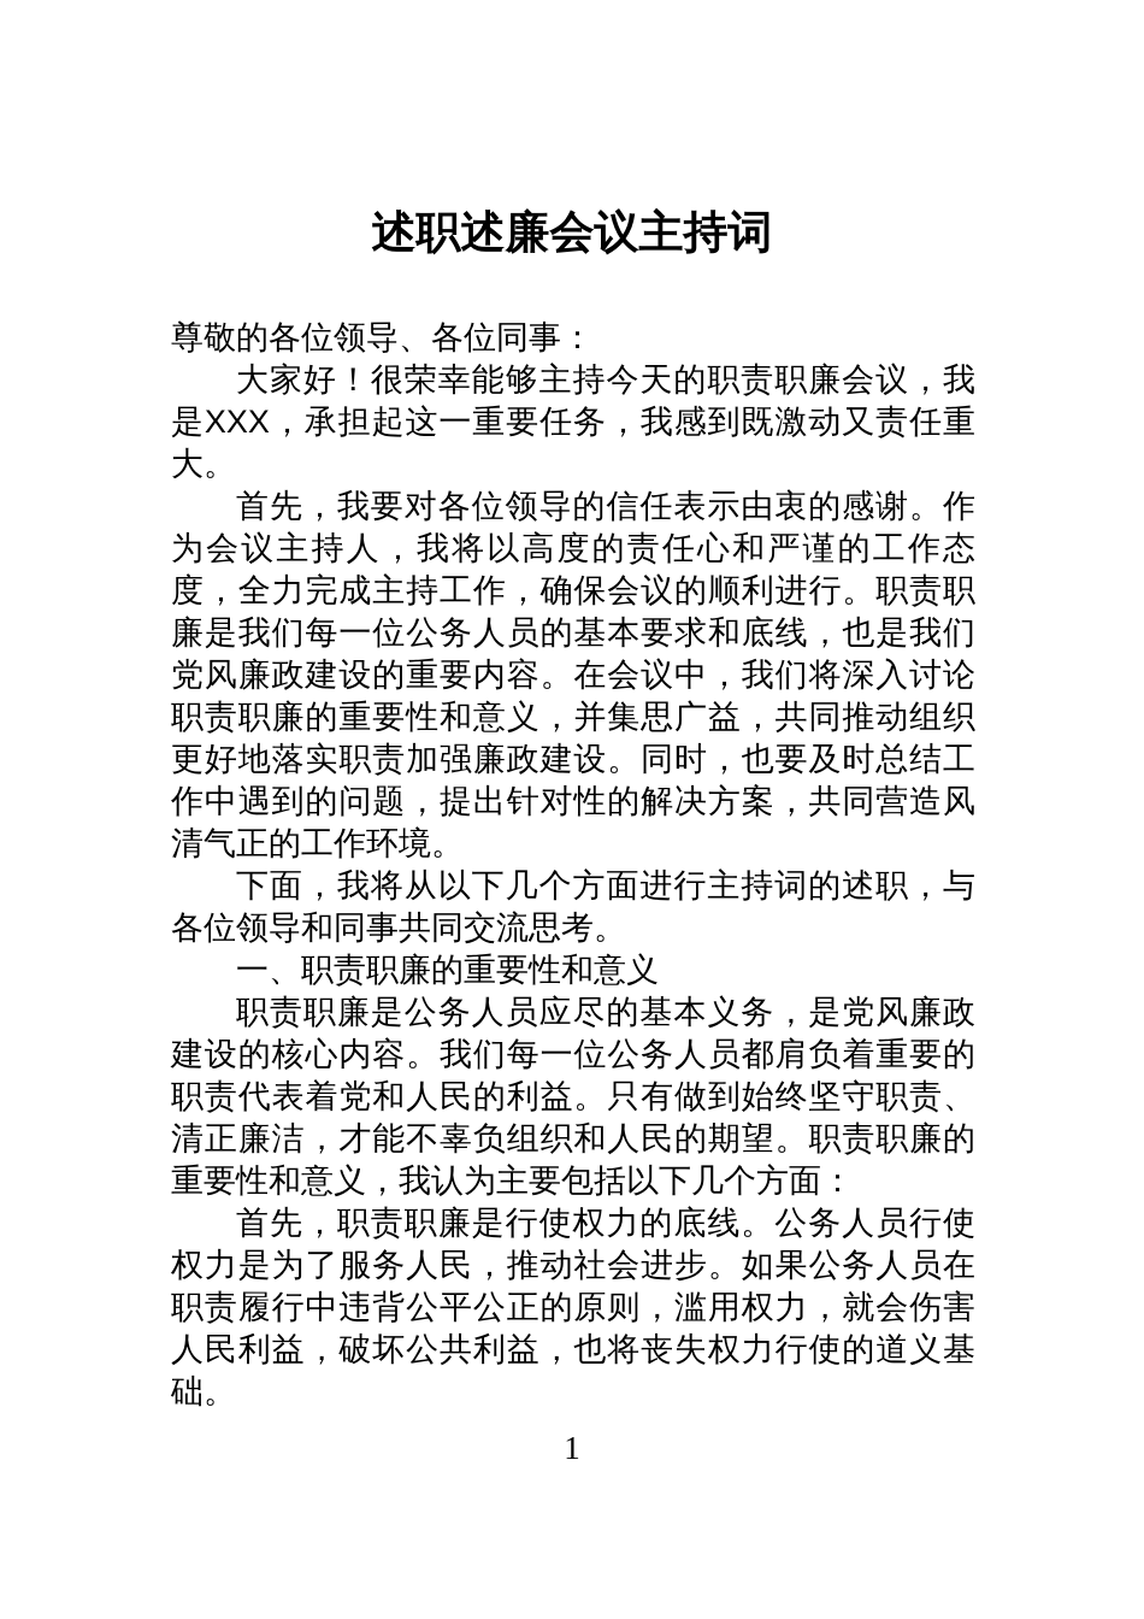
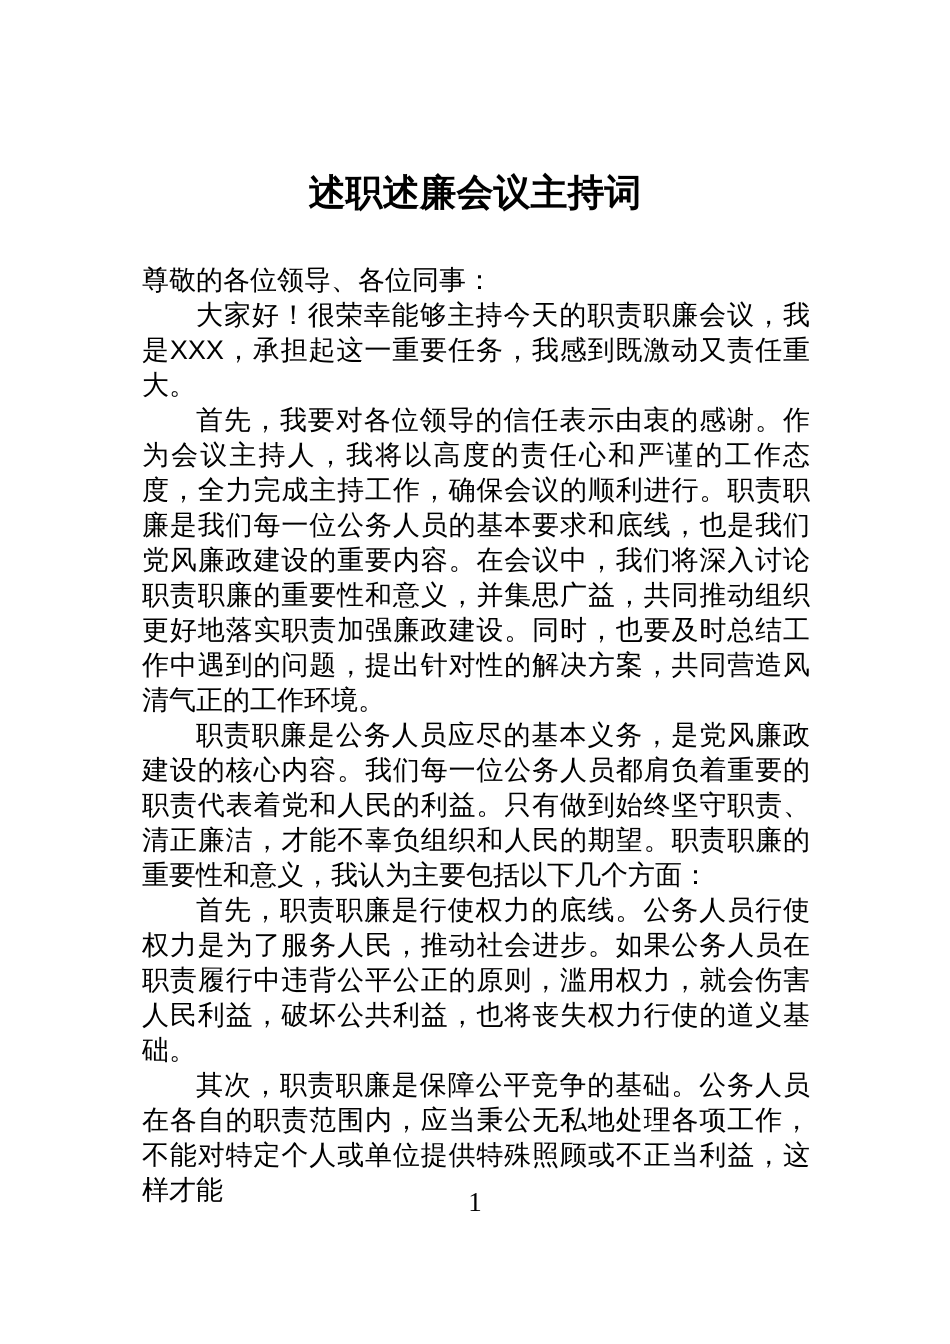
  述职述廉会议主持词
  尊敬的各位领导、各位同事：
  大家好！很荣幸能够主持今天的职责职廉会议，我是XXX，承担起这一重要任务，我感到既激动又责任重大。
  首先，我要对各位领导的信任表示由衷的感谢。作为会议主持人，我将以高度的责任心和严谨的工作态度，全力完成主持工作，确保会议的顺利进行。职责职廉是我们每一位公务人员的基本要求和底线，也是我们党风廉政建设的重要内容。在会议中，我们将深入讨论职责职廉的重要性和意义，并集思广益，共同推动组织更好地落实职责加强廉政建设。同时，也要及时总结工作中遇到的问题，提出针对性的解决方案，共同营造风清气正的工作环境。
- 下面，我将从以下几个方面进行主持词的述职，与各位领导和同事共同交流思考。
- 一、职责职廉的重要性和意义
  职责职廉是公务人员应尽的基本义务，是党风廉政建设的核心内容。我们每一位公务人员都肩负着重要的职责代表着党和人民的利益。只有做到始终坚守职责、清正廉洁，才能不辜负组织和人民的期望。职责职廉的重要性和意义，我认为主要包括以下几个方面：
  首先，职责职廉是行使权力的底线。公务人员行使权力是为了服务人民，推动社会进步。如果公务人员在职责履行中违背公平公正的原则，滥用权力，就会伤害人民利益，破坏公共利益，也将丧失权力行使的道义基础。
+ 其次，职责职廉是保障公平竞争的基础。公务人员在各自的职责范围内，应当秉公无私地处理各项工作，不能对特定个人或单位提供特殊照顾或不正当利益，这样才能
  1
